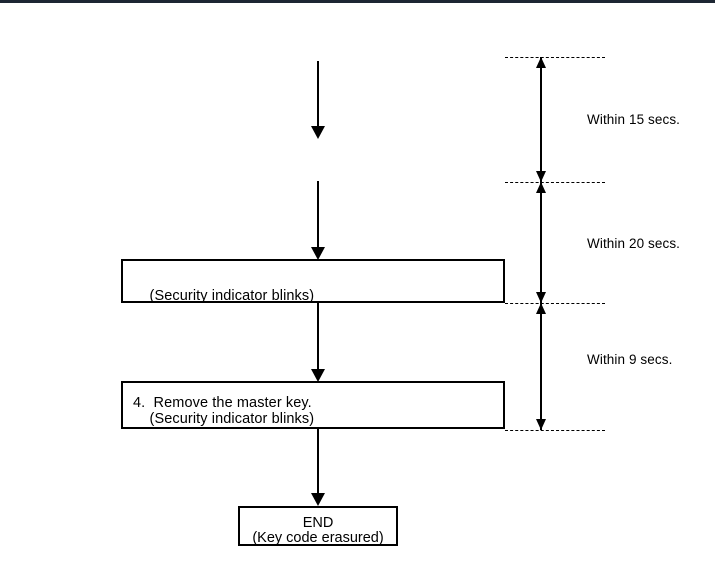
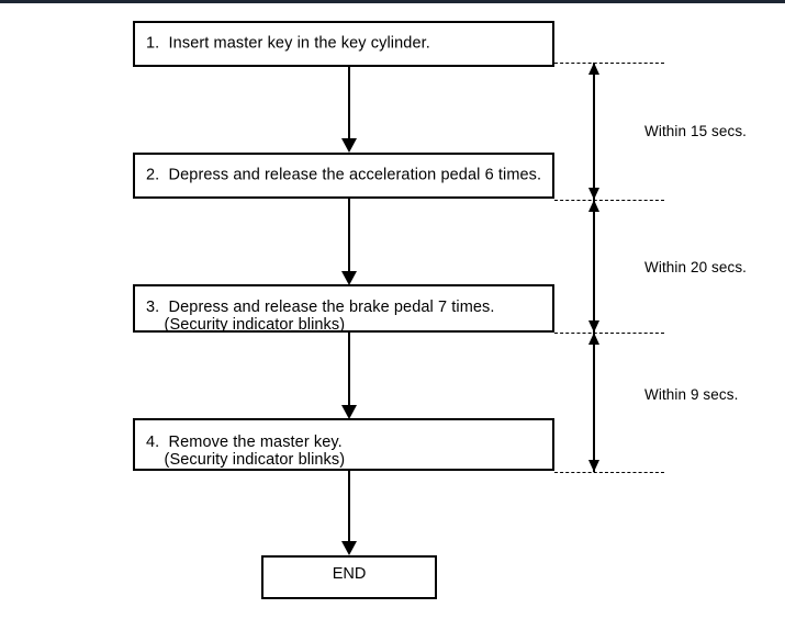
+ 1. Insert master key in the key cylinder.
+ 2. Depress and release the acceleration pedal 6 times.
+ 3. Depress and release the brake pedal 7 times.
  (Security indicator blinks)
  4. Remove the master key.
  (Security indicator blinks)
  END
- (Key code erasured)
  Within 15 secs.
  Within 20 secs.
  Within 9 secs.
